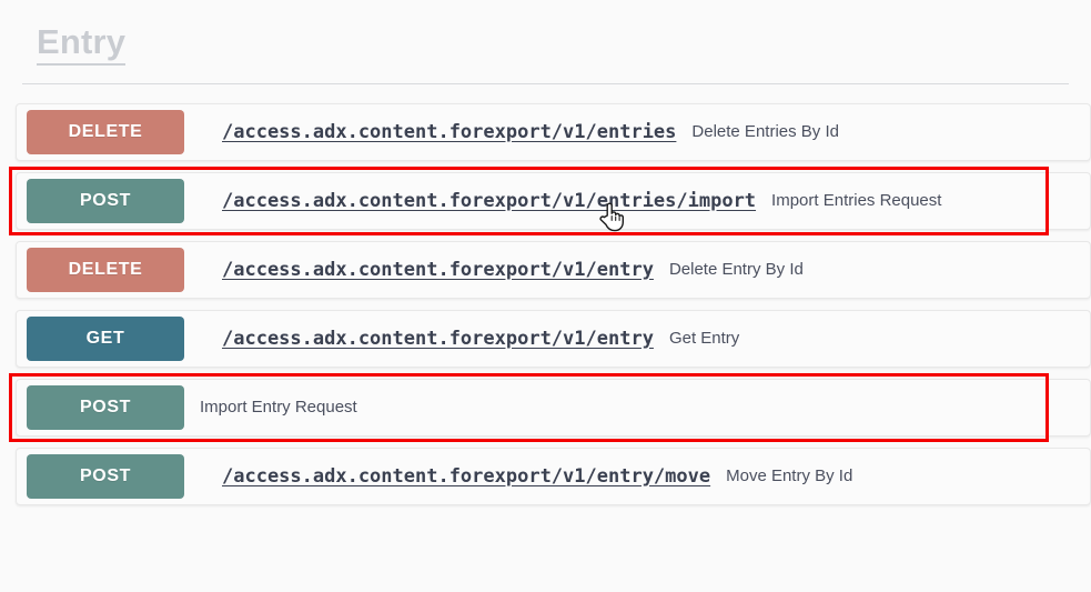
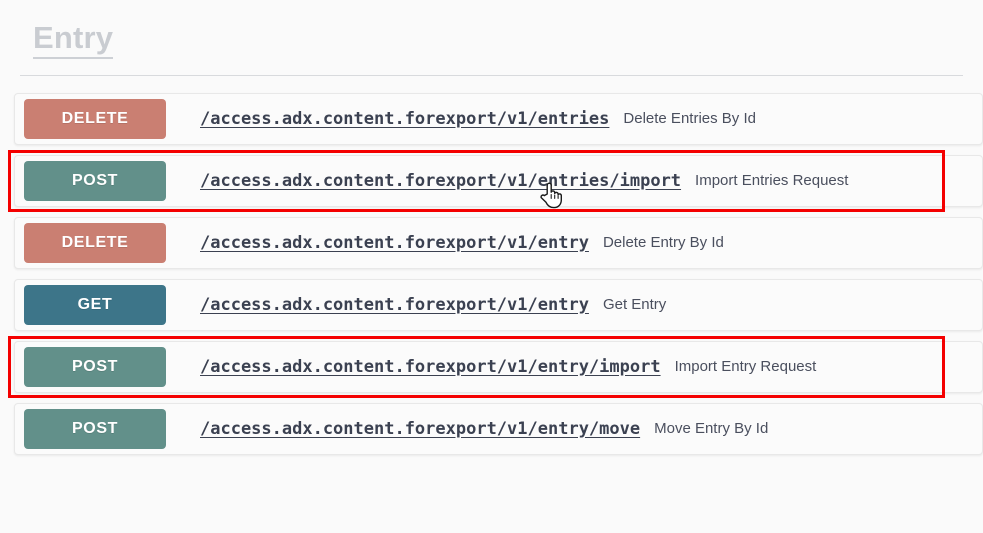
  Entry
  DELETE
  /access.adx.content.forexport/v1/entries
  Delete Entries By Id
  POST
  /access.adx.content.forexport/v1/entries/import
  Import Entries Request
  DELETE
  /access.adx.content.forexport/v1/entry
  Delete Entry By Id
  GET
  /access.adx.content.forexport/v1/entry
  Get Entry
  POST
+ /access.adx.content.forexport/v1/entry/import
  Import Entry Request
  POST
  /access.adx.content.forexport/v1/entry/move
  Move Entry By Id
